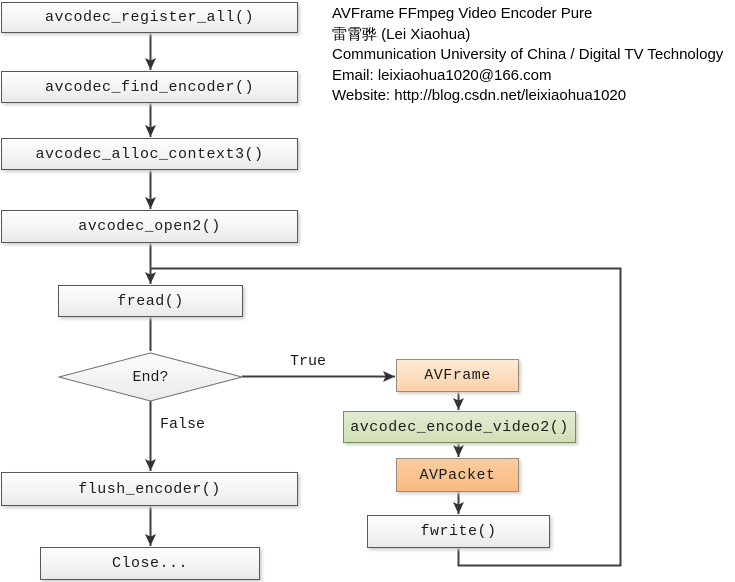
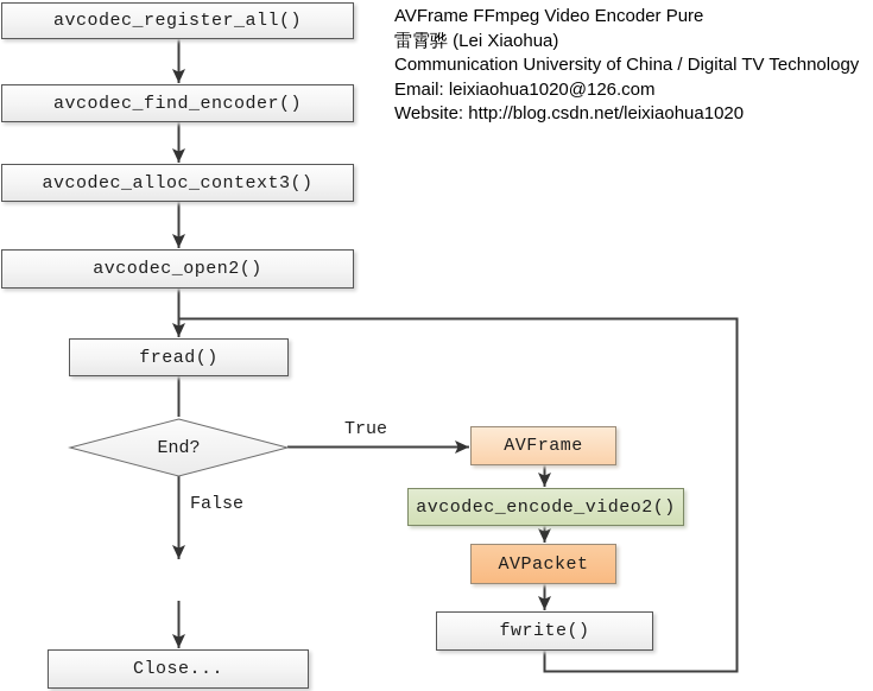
  avcodec_register_all()
  avcodec_find_encoder()
  avcodec_alloc_context3()
  avcodec_open2()
  fread()
  End?
- flush_encoder()
  Close...
  AVFrame
  avcodec_encode_video2()
  AVPacket
  fwrite()
  True
  False
  AVFrame FFmpeg Video Encoder Pure
  雷霄骅 (Lei Xiaohua)
  Communication University of China / Digital TV Technology
- Email: leixiaohua1020@166.com
+ Email: leixiaohua1020@126.com
  Website: http://blog.csdn.net/leixiaohua1020
